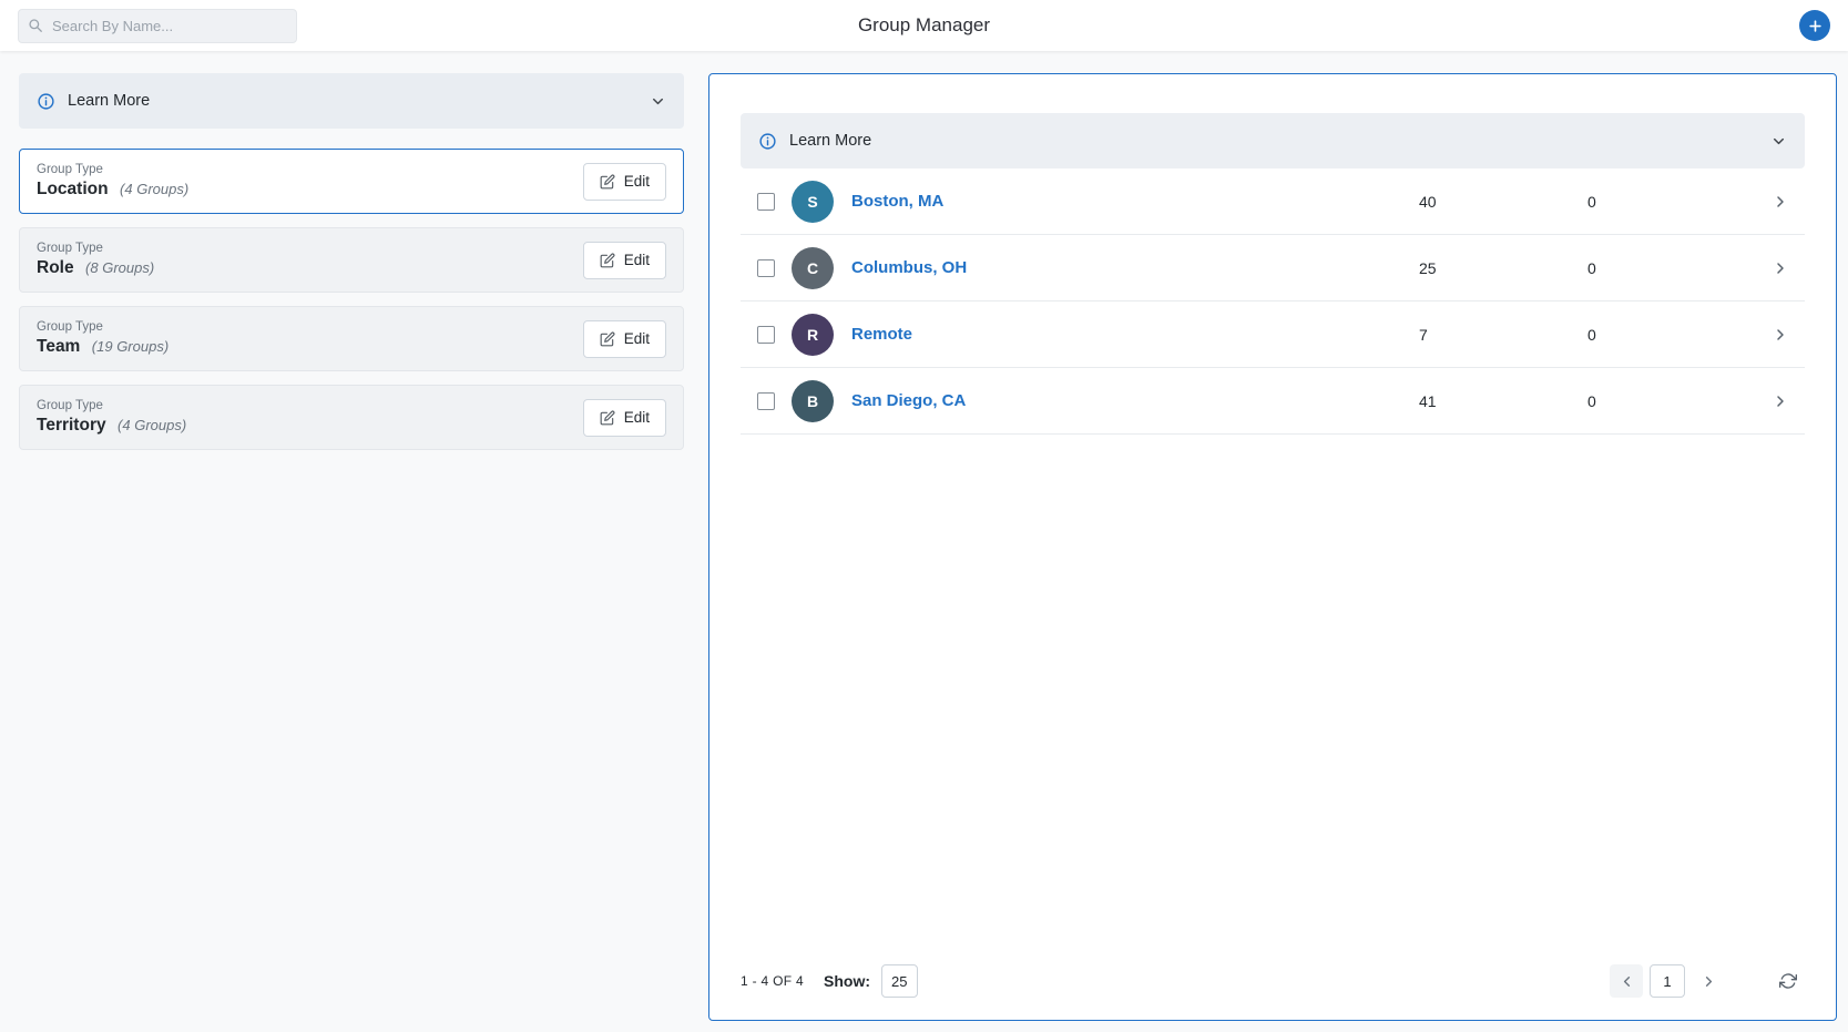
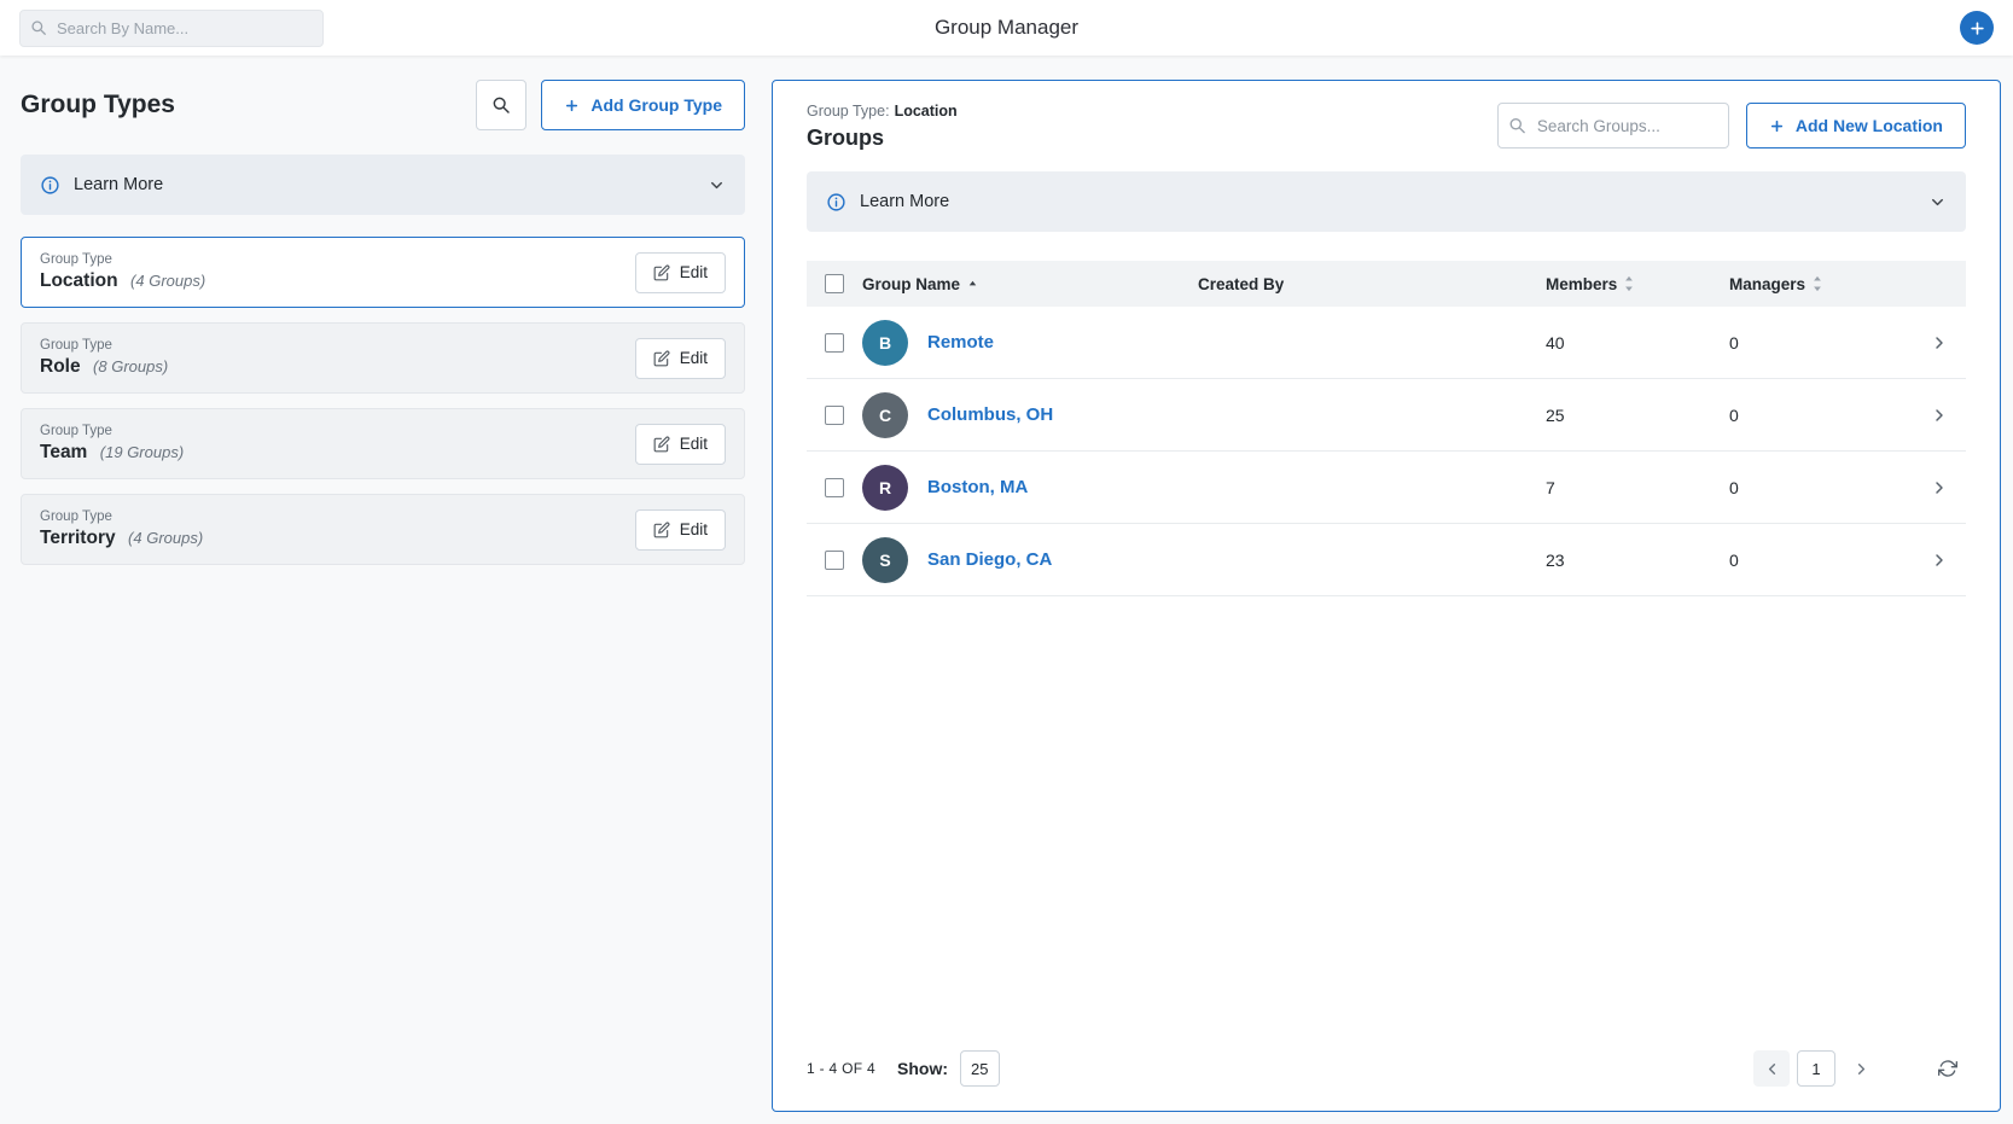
  Search By Name...
  Group Manager
+ Group Types
+ Add Group Type
  Learn More
  Group Type
  Location (4 Groups)
  Edit
  Group Type
  Role (8 Groups)
  Edit
  Group Type
  Team (19 Groups)
  Edit
  Group Type
  Territory (4 Groups)
  Edit
+ Group Type: Location
+ Groups
+ Search Groups...
+ Add New Location
  Learn More
+ Group Name
+ Created By
+ Members
+ Managers
- S
+ B
- Boston, MA
+ Remote
  40
  0
  C
  Columbus, OH
  25
  0
  R
- Remote
+ Boston, MA
  7
  0
- B
+ S
  San Diego, CA
- 41
+ 23
  0
  1 - 4 OF 4
  Show:
  25
  1
